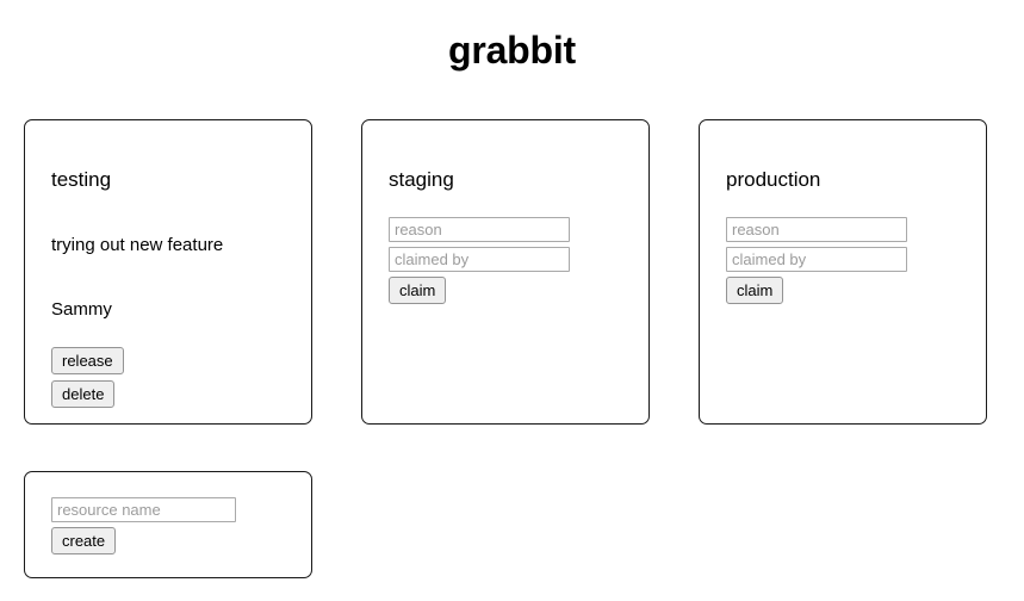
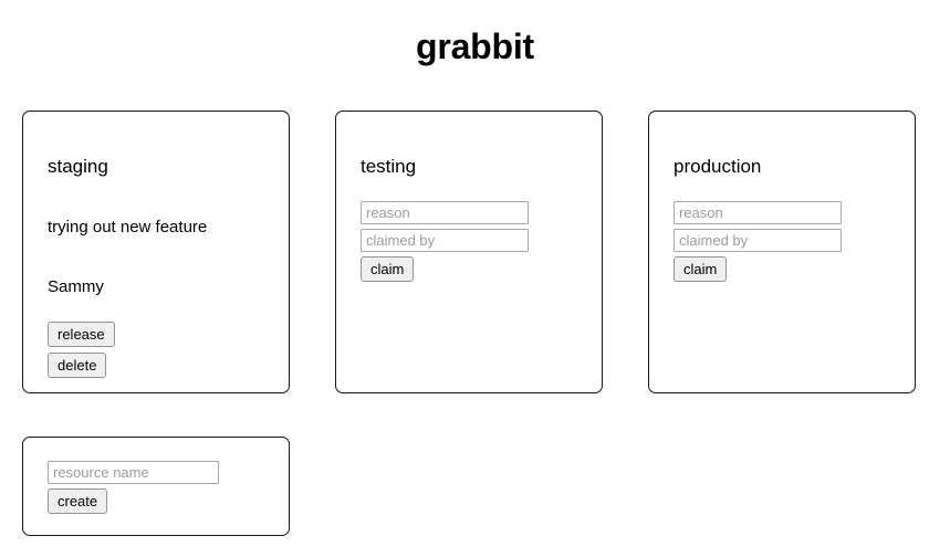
  grabbit
- testing
+ staging
  trying out new feature
  Sammy
  release
  delete
- staging
+ testing
  reason
  claimed by
  claim
  production
  reason
  claimed by
  claim
  resource name
  create
